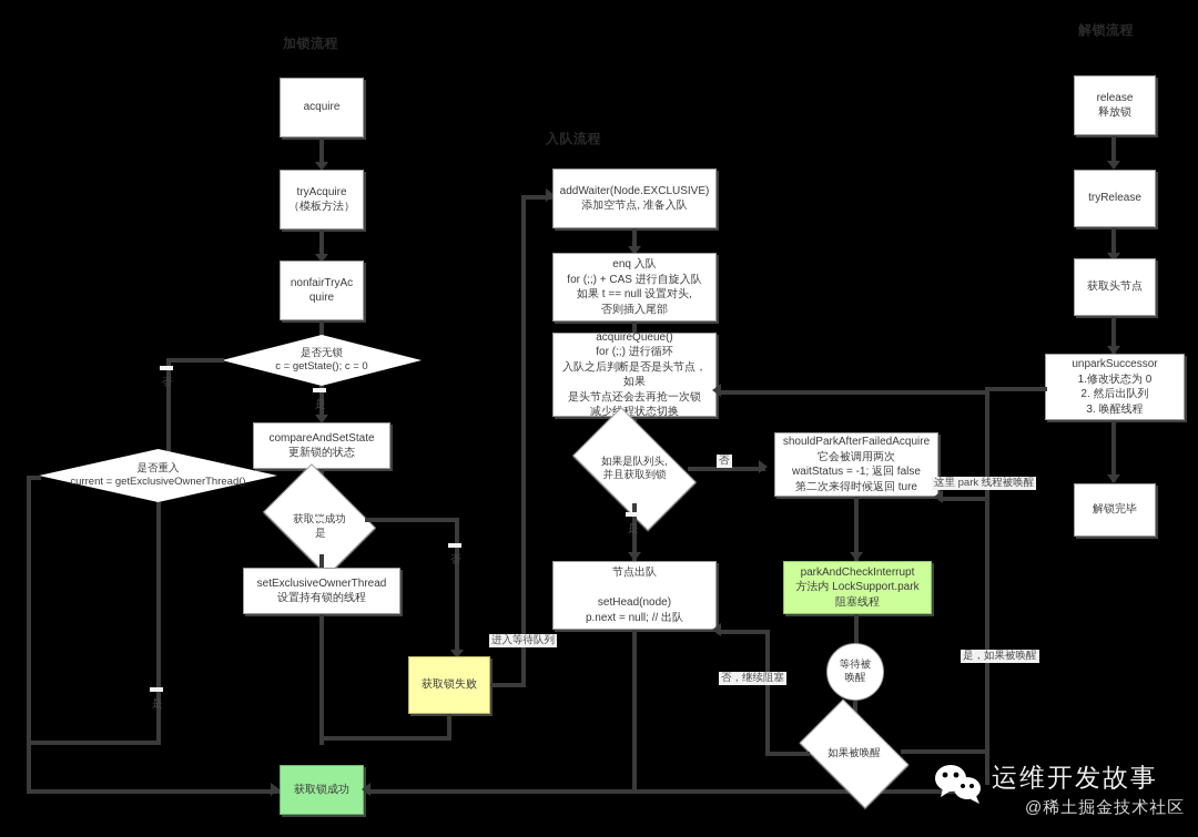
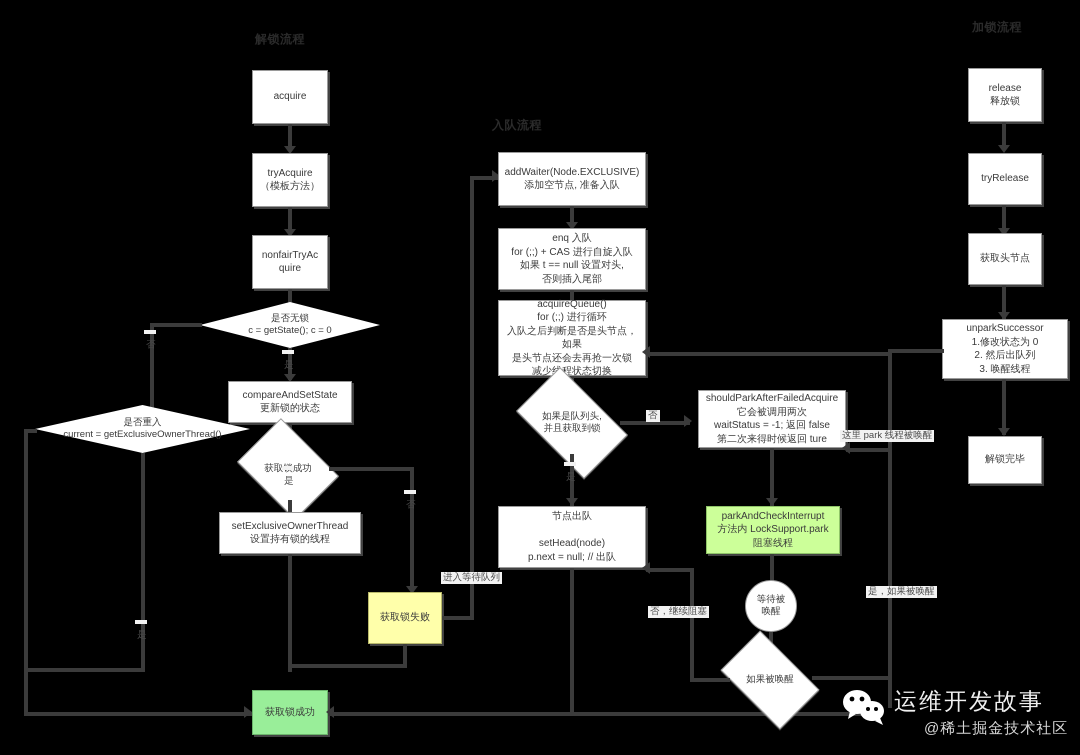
- 加锁流程
+ 解锁流程
  入队流程
- 解锁流程
+ 加锁流程
  acquire
  tryAcquire
  （模板方法）
  nonfairTryAc
  quire
  是否无锁
  c = getState(); c = 0
  compareAndSetState
  更新锁的状态
  是否重入
  current = getExclusiveOwnerThread()
  获取成功
  setExclusiveOwnerThread
  设置持有锁的线程
  获取锁失败
  进入等待队列
  获取锁成功
  addWaiter(Node.EXCLUSIVE)
  添加空节点, 准备入队
  enq 入队
  for (;;) + CAS 进行自旋入队
  如果 t == null 设置对头,
  否则插入尾部
  acquireQueue()
  for (;;) 进行循环
  入队之后判断是否是头节点，如果
  是头节点还会去再抢一次锁
  减少程状态切换
  如果是队列头,
  并且获取到锁
  否
  节点出队
  setHead(node)
  p.next = null; // 出队
  shouldParkAfterFailedAcquire
  它会被调用两次
  waitStatus = -1; 返回 false
  第二次来得时候返回 ture
  parkAndCheckInterrupt
  方法内 LockSupport.park
  阻塞线程
  等待被
  唤醒
  如果被唤醒
  否，继续阻塞
  这里 park 线程被唤醒
  是，如果被唤醒
  release
  释放锁
  tryRelease
  获取头节点
  unparkSuccessor
  1.修改状态为 0
  2. 然后出队列
  3. 唤醒线程
  解锁完毕
  运维开发故事
  @稀土掘金技术社区
